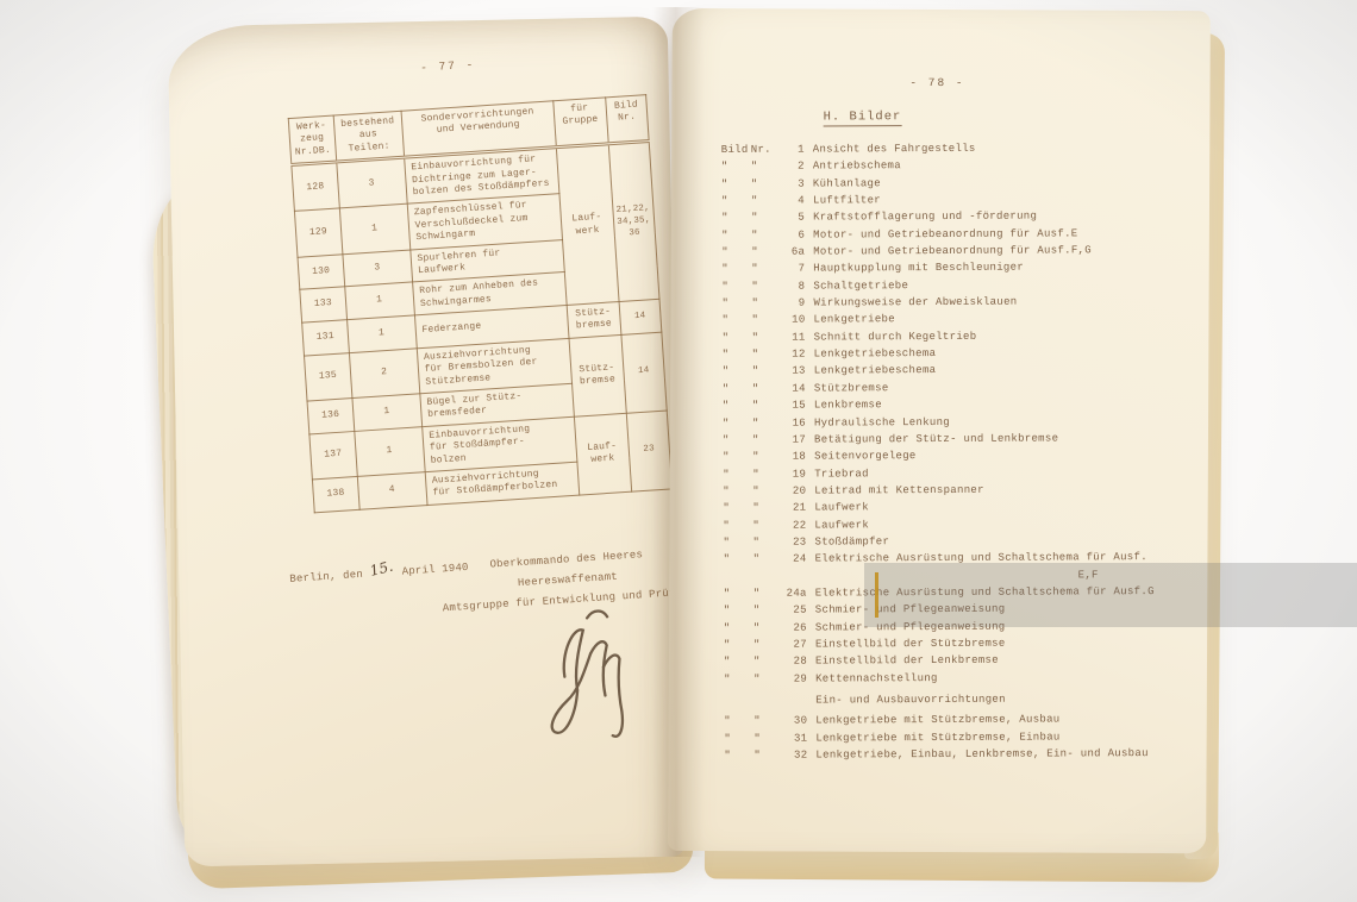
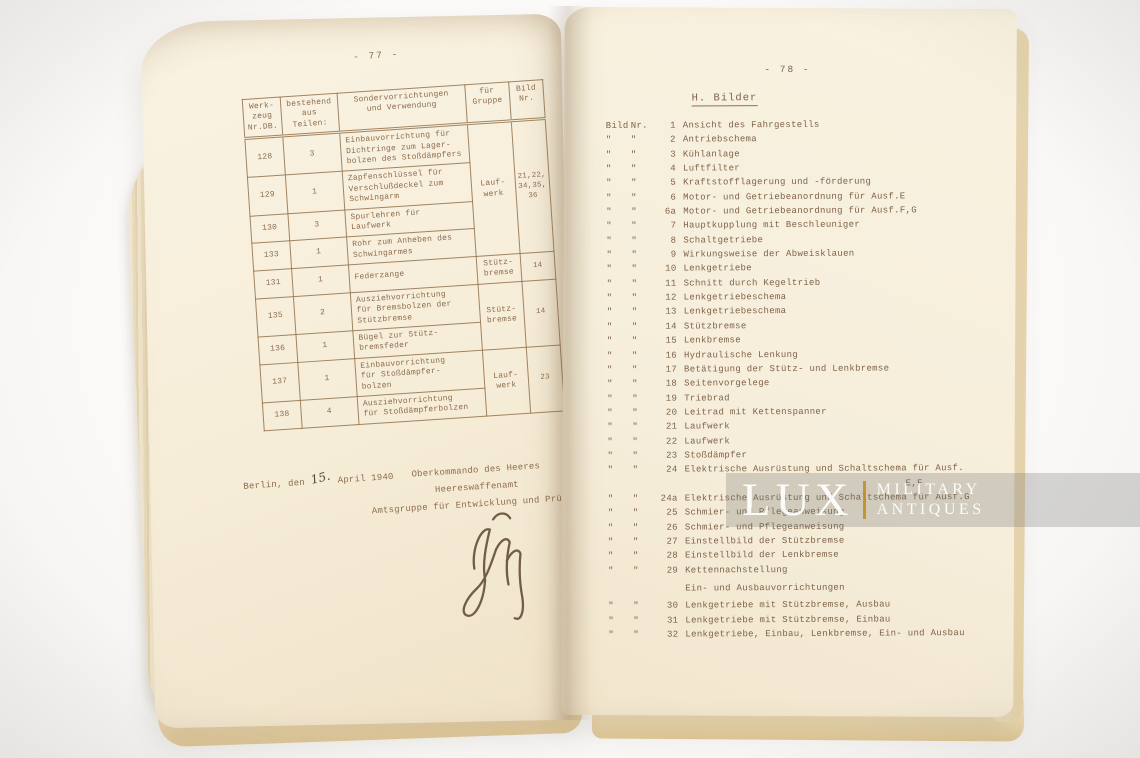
+ LUX
+ MILITARY
+ ANTIQUES
